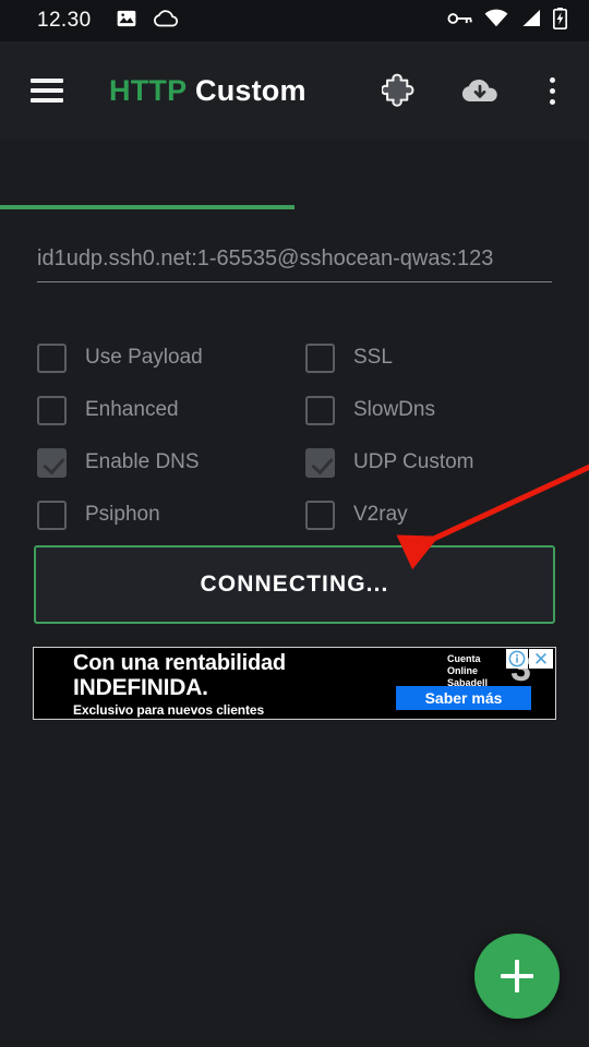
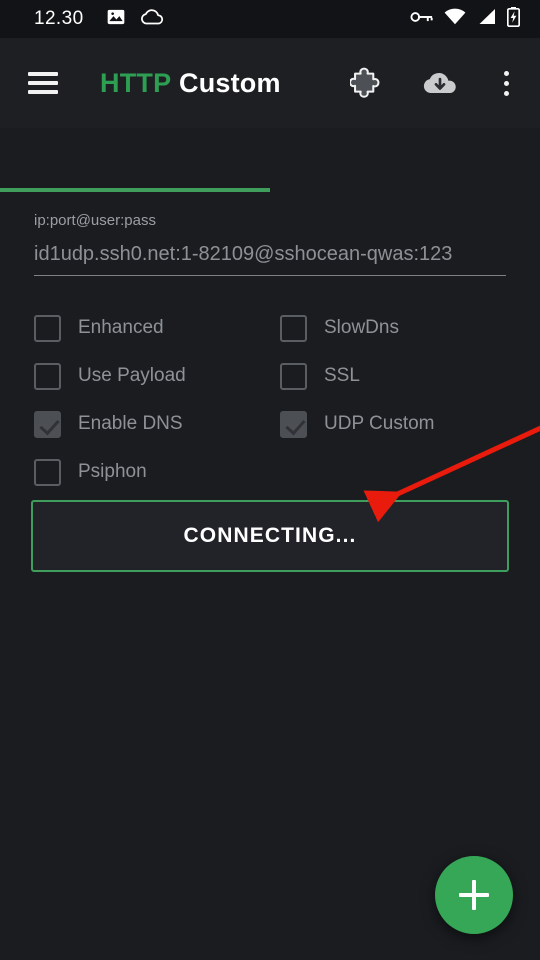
  12.30
  HTTP Custom
+ ip:port@user:pass
- id1udp.ssh0.net:1-65535@sshocean-qwas:123
+ id1udp.ssh0.net:1-82109@sshocean-qwas:123
- Use Payload
+ Enhanced
- SSL
+ SlowDns
- Enhanced
+ Use Payload
- SlowDns
+ SSL
  Enable DNS
  UDP Custom
  Psiphon
- V2ray
  CONNECTING...
- 3
- Con una rentabilidad
- INDEFINIDA.
- Exclusivo para nuevos clientes
- Cuenta
- Online
- Sabadell
- Saber más
- ✕
